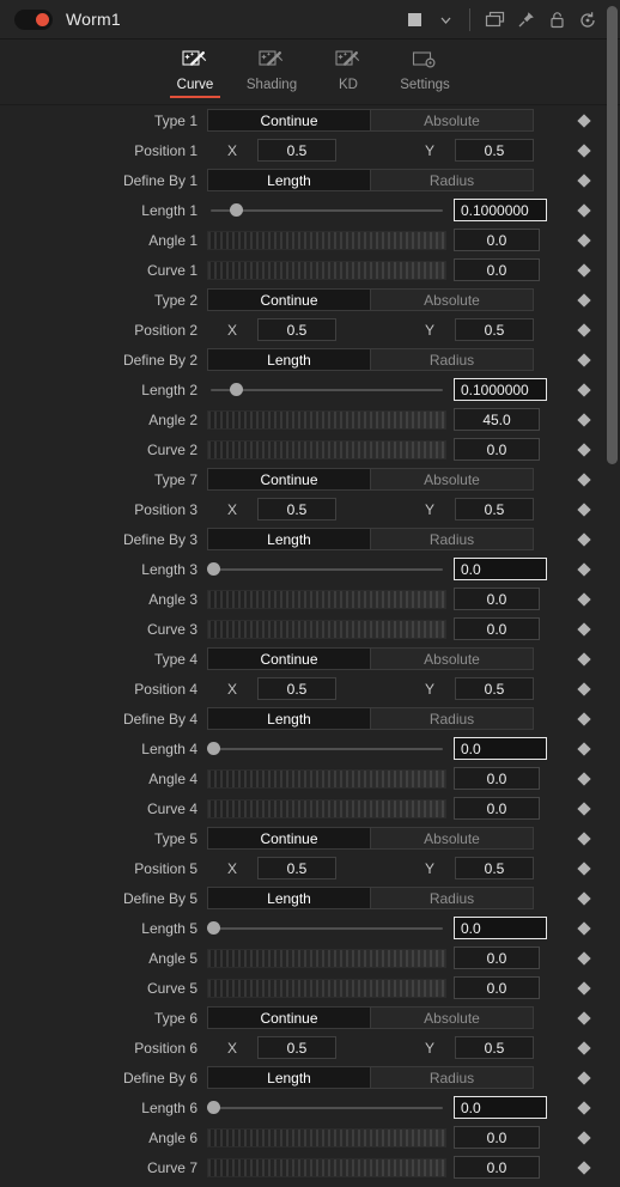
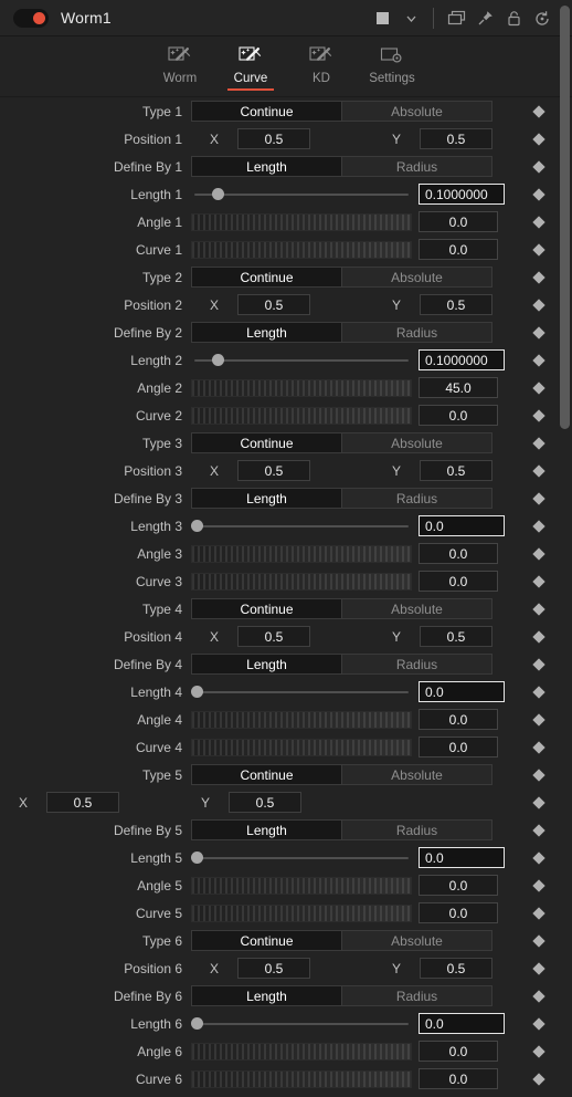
  Worm1
+ Worm
  Curve
- Shading
  KD
  Settings
  Type 1
  Continue
  Absolute
  Position 1
  X
  0.5
  Y
  0.5
  Define By 1
  Length
  Radius
  Length 1
  0.1000000
  Angle 1
  0.0
  Curve 1
  0.0
  Type 2
  Continue
  Absolute
  Position 2
  X
  0.5
  Y
  0.5
  Define By 2
  Length
  Radius
  Length 2
  0.1000000
  Angle 2
  45.0
  Curve 2
  0.0
- Type 7
+ Type 3
  Continue
  Absolute
  Position 3
  X
  0.5
  Y
  0.5
  Define By 3
  Length
  Radius
  Length 3
  0.0
  Angle 3
  0.0
  Curve 3
  0.0
  Type 4
  Continue
  Absolute
  Position 4
  X
  0.5
  Y
  0.5
  Define By 4
  Length
  Radius
  Length 4
  0.0
  Angle 4
  0.0
  Curve 4
  0.0
  Type 5
  Continue
  Absolute
- Position 5
  X
  0.5
  Y
  0.5
  Define By 5
  Length
  Radius
  Length 5
  0.0
  Angle 5
  0.0
  Curve 5
  0.0
  Type 6
  Continue
  Absolute
  Position 6
  X
  0.5
  Y
  0.5
  Define By 6
  Length
  Radius
  Length 6
  0.0
  Angle 6
  0.0
- Curve 7
+ Curve 6
  0.0
